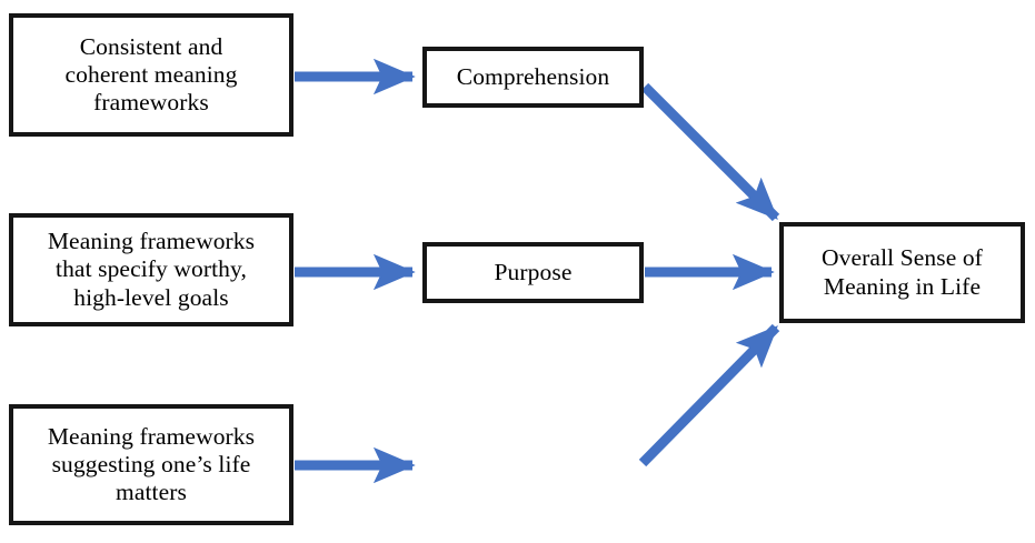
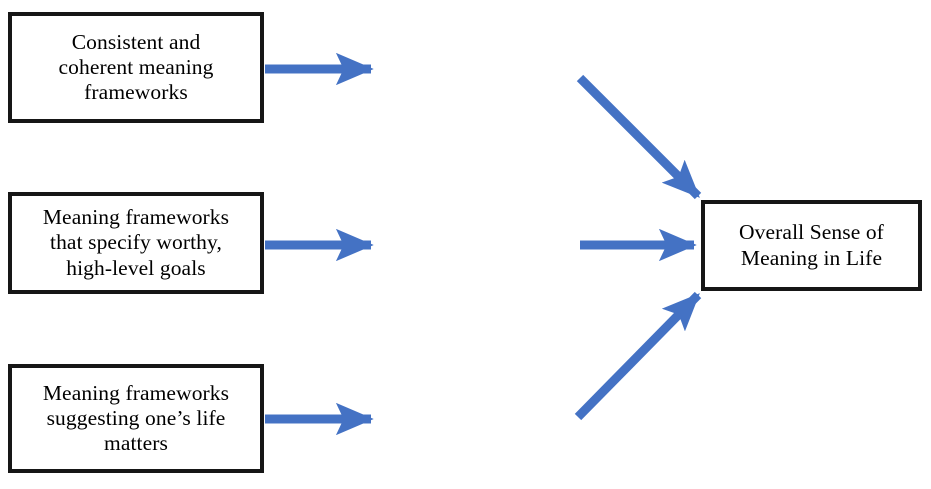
  Consistent and
  coherent meaning
  frameworks
  Meaning frameworks
  that specify worthy,
  high-level goals
  Meaning frameworks
  suggesting one’s life
  matters
- Comprehension
- Purpose
  Overall Sense of
  Meaning in Life
